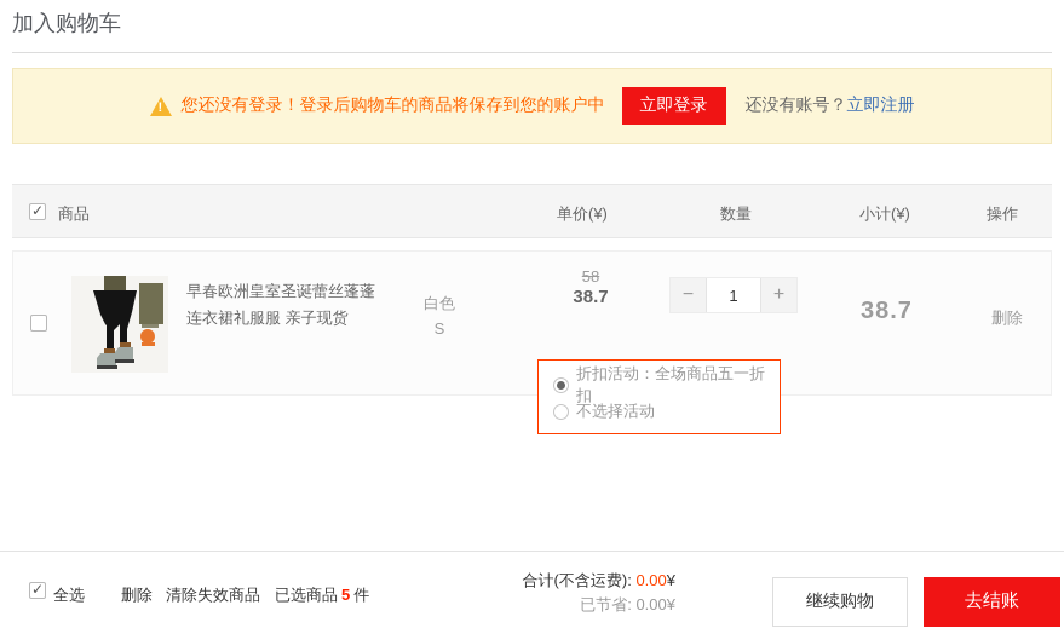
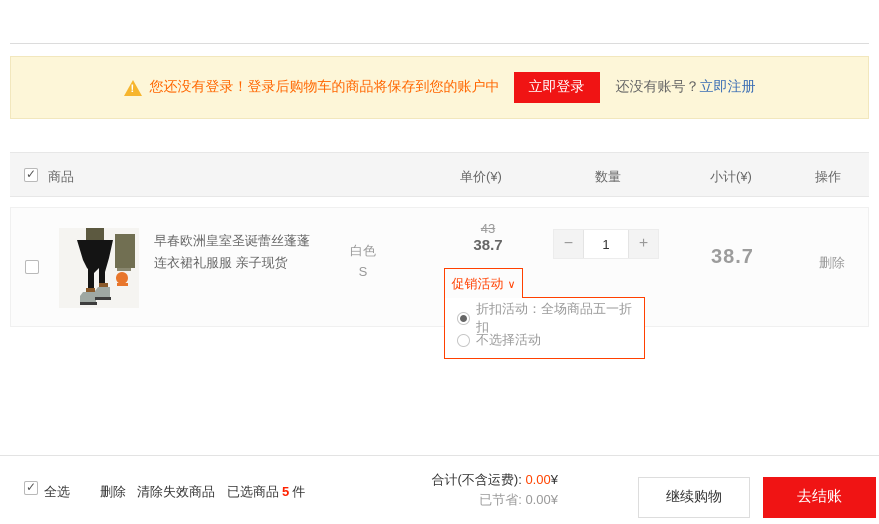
- 加入购物车
  !
  您还没有登录！登录后购物车的商品将保存到您的账户中
  立即登录
  还没有账号？
  立即注册
  ✓
  商品
  单价(¥)
  数量
  小计(¥)
  操作
  早春欧洲皇室圣诞蕾丝蓬蓬连衣裙礼服服 亲子现货
  白色
  S
- 58
+ 43
  38.7
  −
  1
  +
  38.7
  删除
+ 促销活动
+ ∨
  折扣活动：全场商品五一折扣
  不选择活动
  ✓
  全选
  删除
  清除失效商品
  已选商品 5 件
  合计(不含运费): 0.00¥
  已节省: 0.00¥
  继续购物
  去结账
